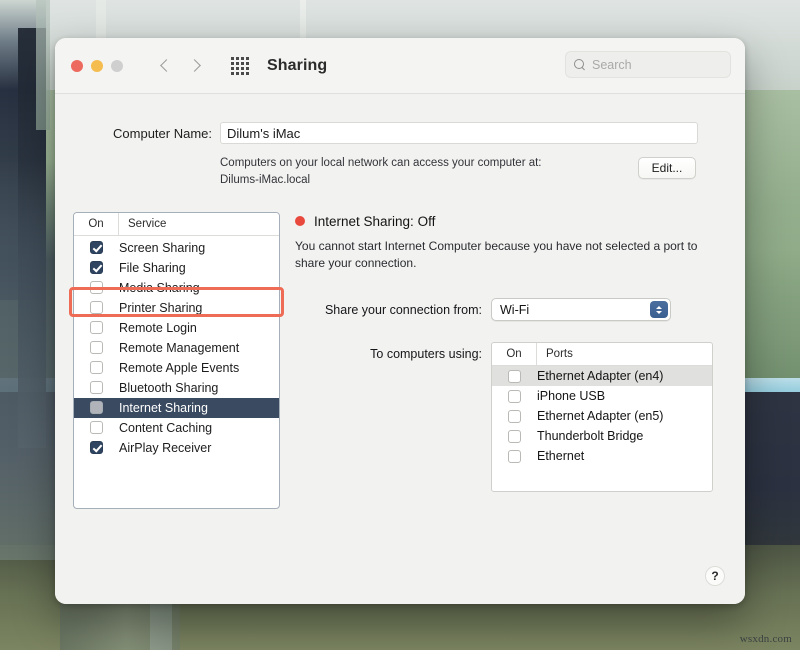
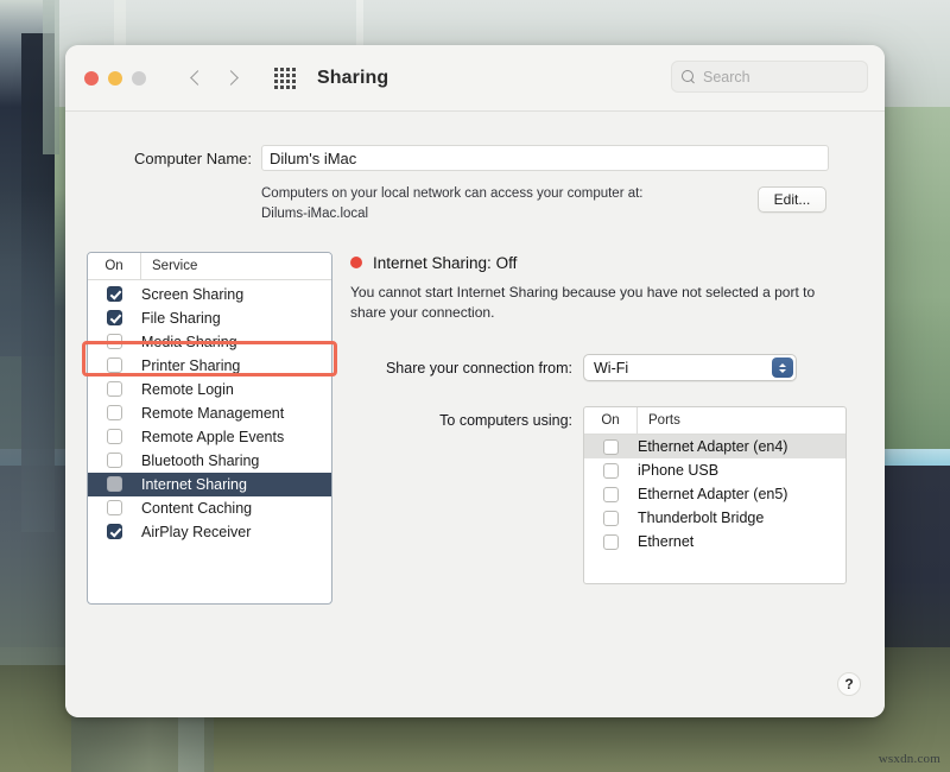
  wsxdn.com
  Sharing
  Search
  Computer Name:
  Dilum's iMac
  Computers on your local network can access your computer at:
  Dilums-iMac.local
  Edit...
  On
  Service
  Screen Sharing
  File Sharing
  Media Sharing
  Printer Sharing
  Remote Login
  Remote Management
  Remote Apple Events
  Bluetooth Sharing
  Internet Sharing
  Content Caching
  AirPlay Receiver
  Internet Sharing: Off
- You cannot start Internet Computer because you have not selected a port to share your connection.
+ You cannot start Internet Sharing because you have not selected a port to share your connection.
  Share your connection from:
  Wi-Fi
  To computers using:
  On
  Ports
  Ethernet Adapter (en4)
  iPhone USB
  Ethernet Adapter (en5)
  Thunderbolt Bridge
  Ethernet
  ?
